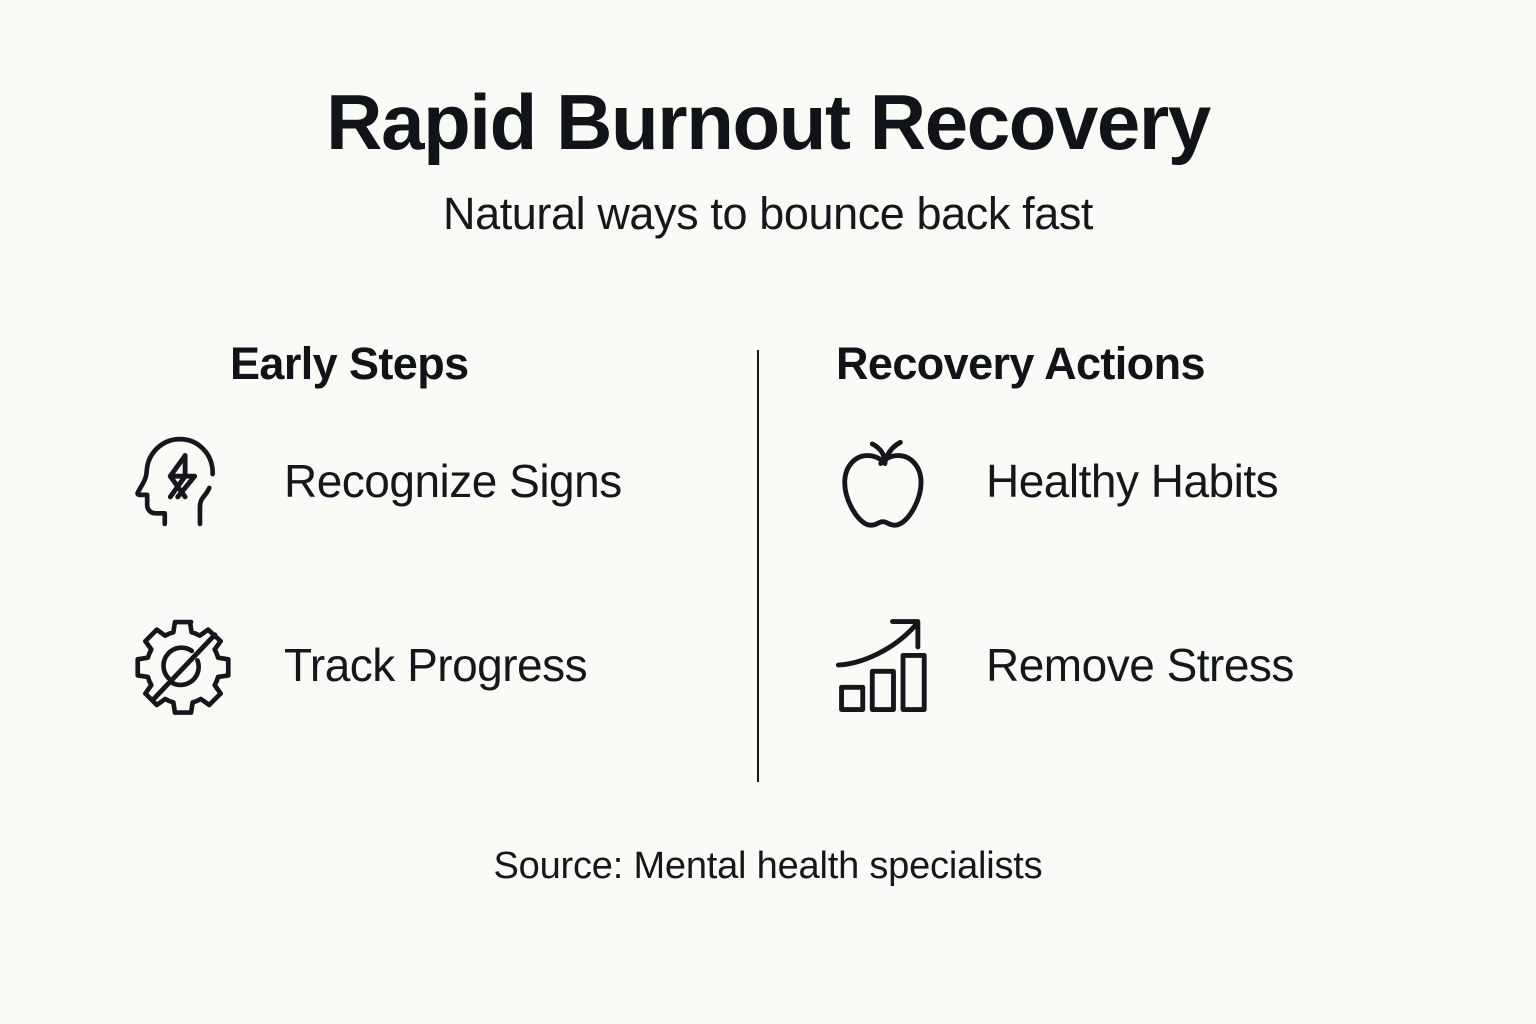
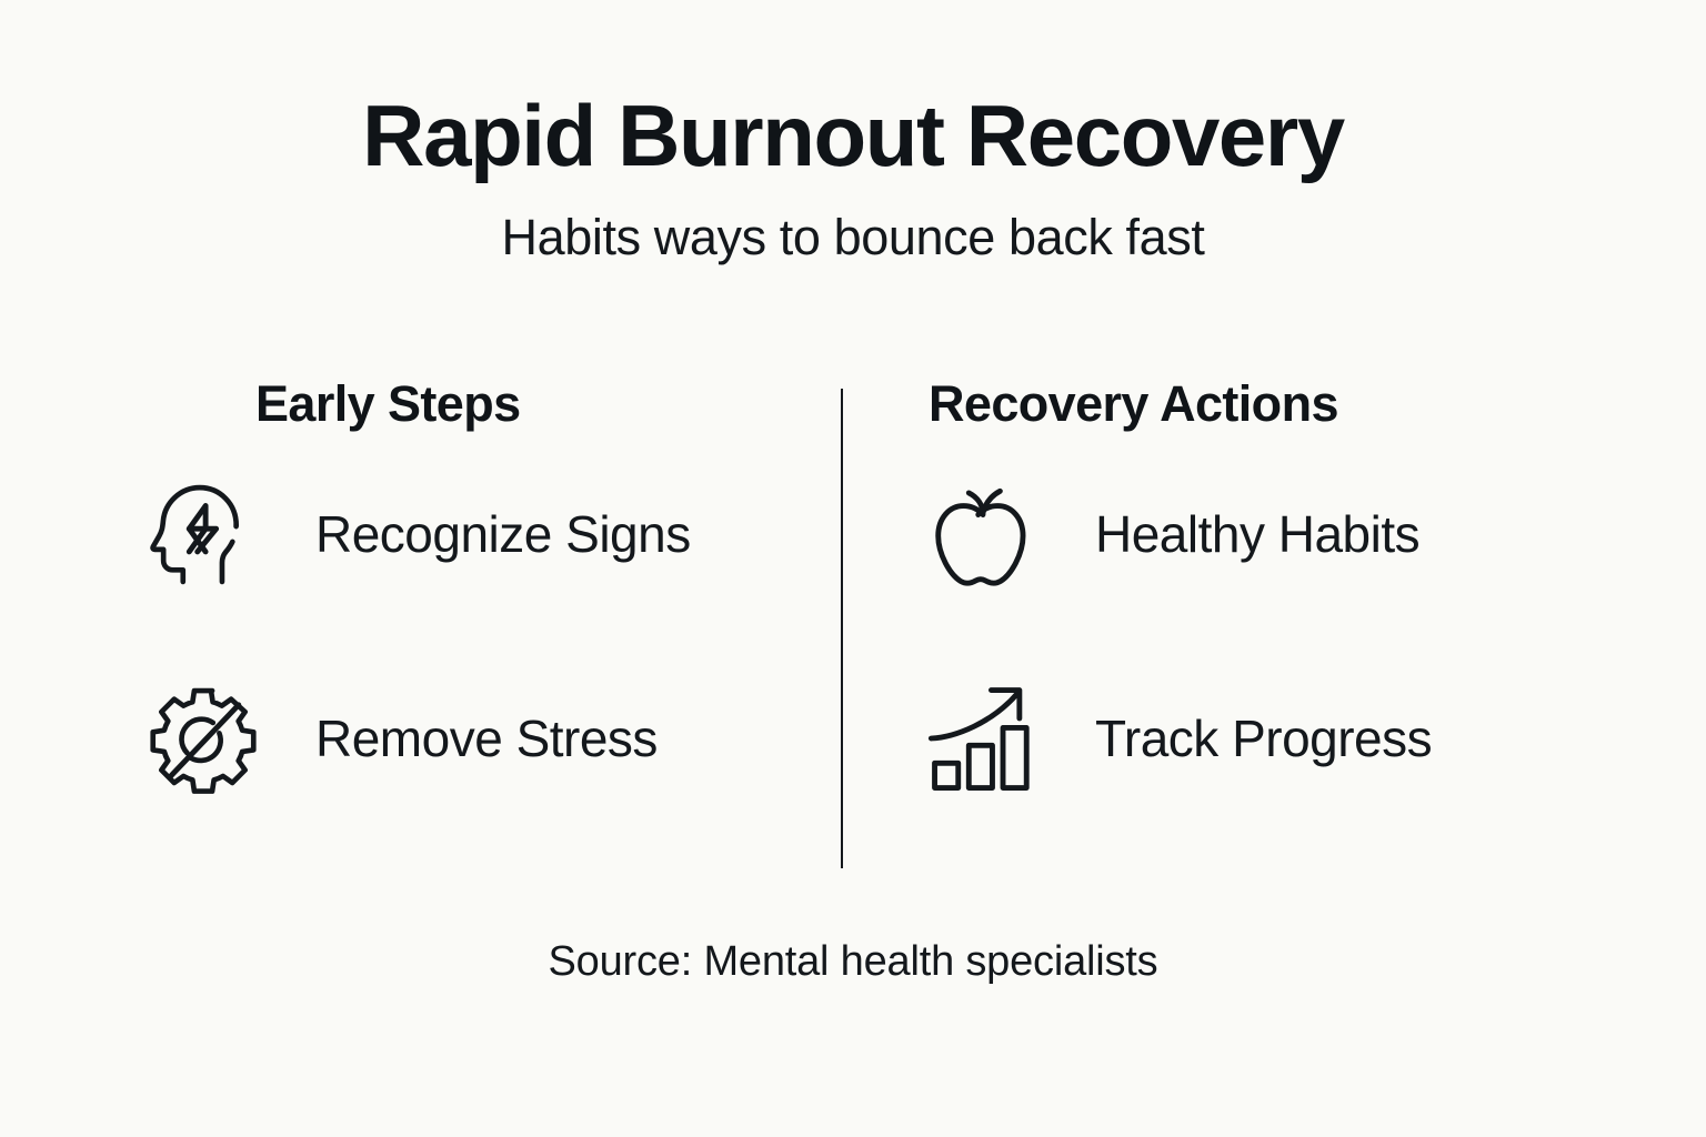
  Rapid Burnout Recovery
- Natural ways to bounce back fast
+ Habits ways to bounce back fast
  Early Steps
  Recognize Signs
- Track Progress
+ Remove Stress
  Recovery Actions
  Healthy Habits
- Remove Stress
+ Track Progress
  Source: Mental health specialists
